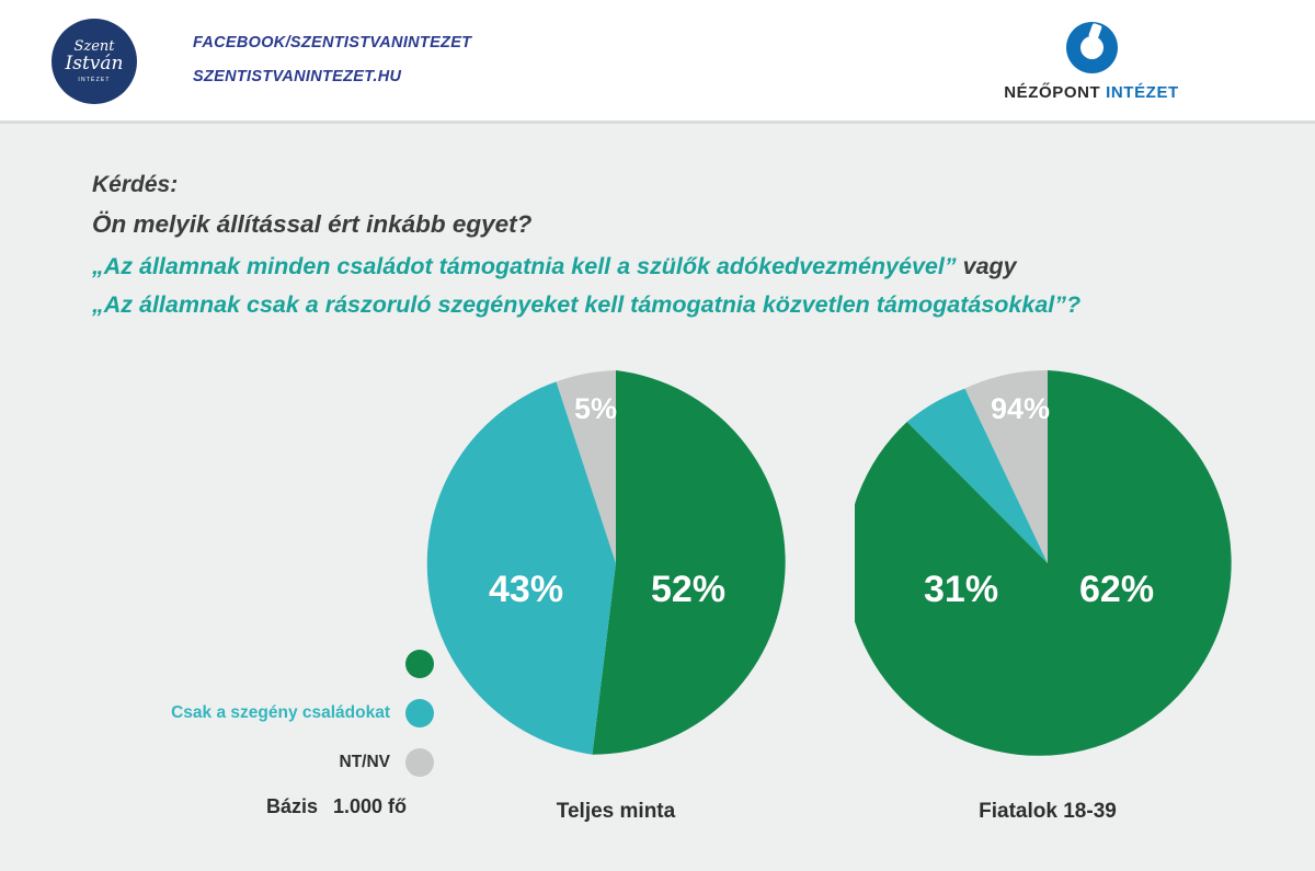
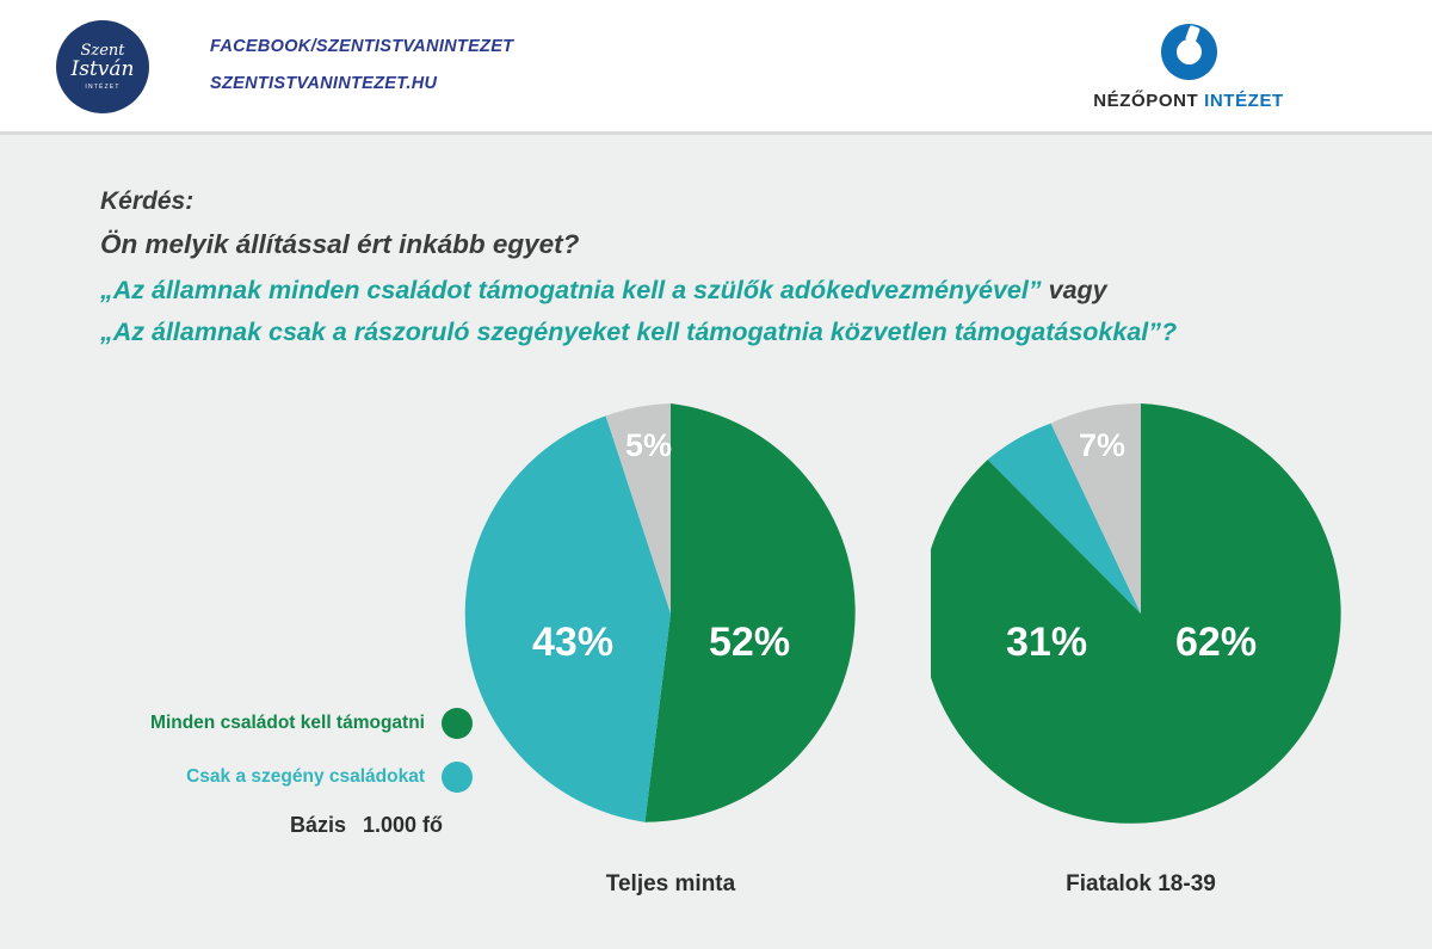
  Szent
  István
  FACEBOOK/SZENTISTVANINTEZET
  SZENTISTVANINTEZET.HU
  NÉZŐPONT INTÉZET
  Kérdés:
  Ön melyik állítással ért inkább egyet?
  „Az államnak minden családot támogatnia kell a szülők adókedvezményével” vagy
  „Az államnak csak a rászoruló szegényeket kell támogatnia közvetlen támogatásokkal”?
  52%
  43%
  5%
  Teljes minta
  62%
  31%
- 94%
+ 7%
  Fiatalok 18-39
+ Minden családot kell támogatni
  Csak a szegény családokat
- NT/NV
  Bázis
  1.000 fő
